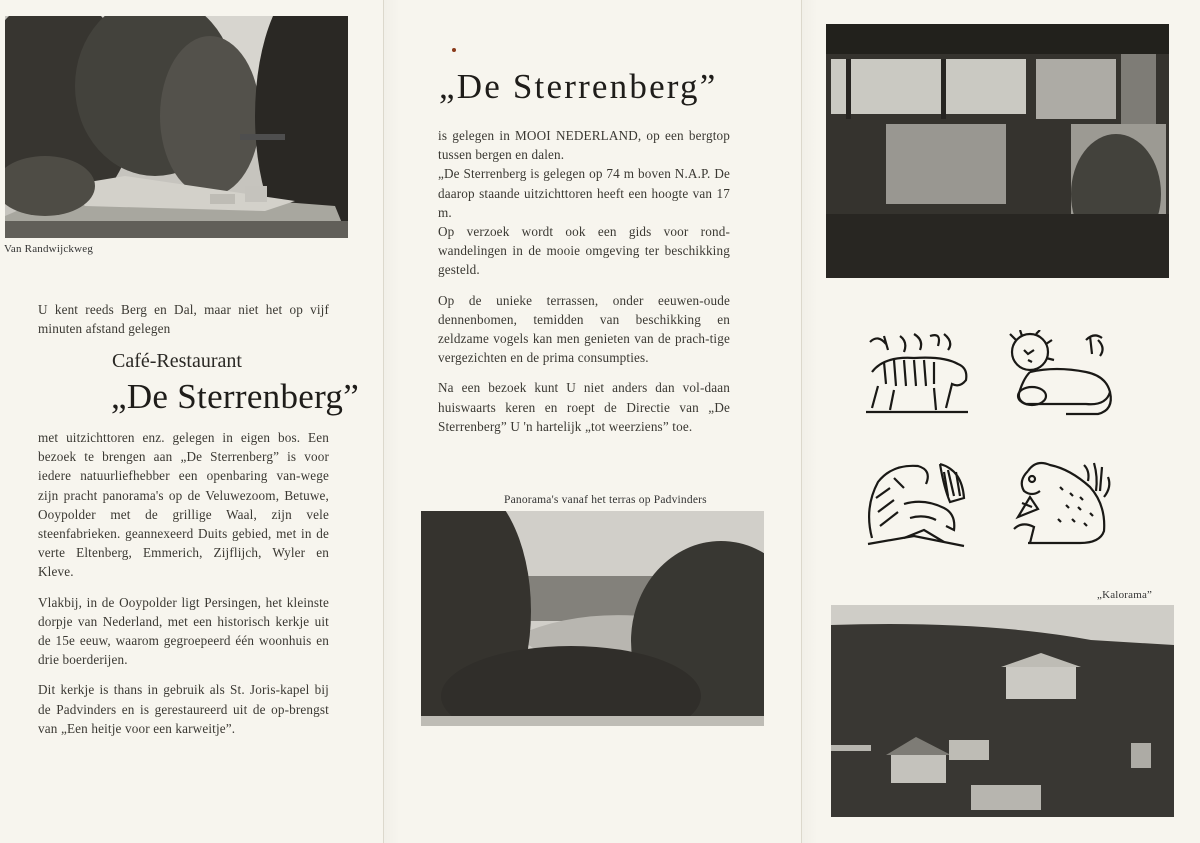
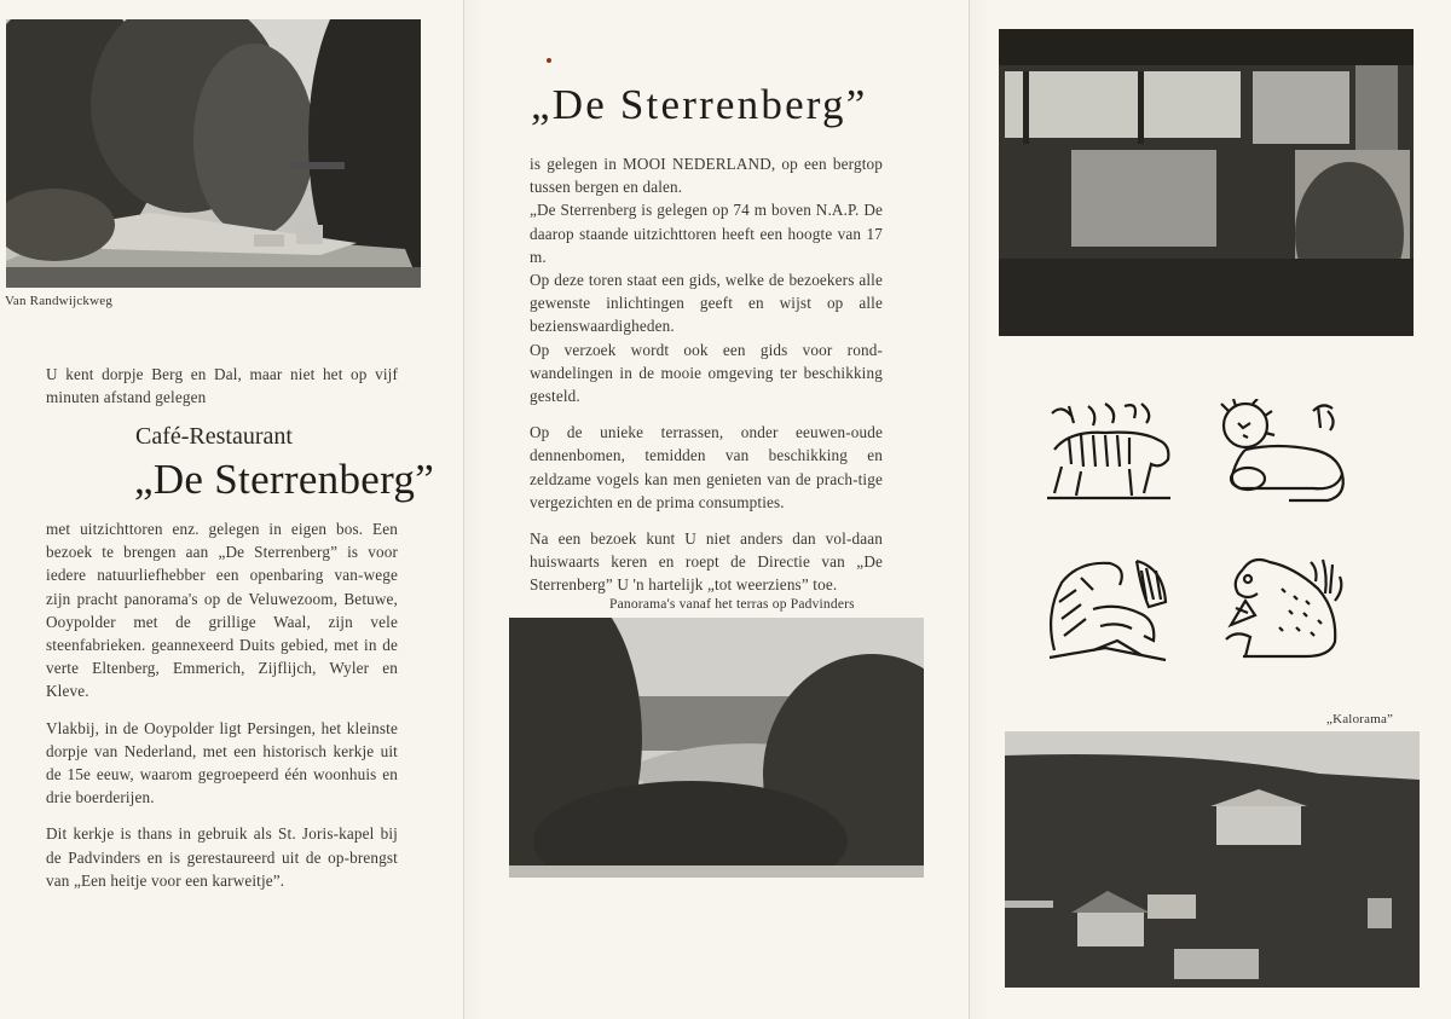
  Van Randwijckweg
- U kent reeds Berg en Dal, maar niet het op vijf minuten afstand gelegen
+ U kent dorpje Berg en Dal, maar niet het op vijf minuten afstand gelegen
  Café-Restaurant
  „De Sterrenberg”
  met uitzichttoren enz. gelegen in eigen bos. Een bezoek te brengen aan „De Sterrenberg” is voor iedere natuurliefhebber een openbaring van-wege zijn pracht panorama's op de Veluwezoom, Betuwe, Ooypolder met de grillige Waal, zijn vele steenfabrieken. geannexeerd Duits gebied, met in de verte Eltenberg, Emmerich, Zijflijch, Wyler en Kleve.
  Vlakbij, in de Ooypolder ligt Persingen, het kleinste dorpje van Nederland, met een historisch kerkje uit de 15e eeuw, waarom gegroepeerd één woonhuis en drie boerderijen.
  Dit kerkje is thans in gebruik als St. Joris-kapel bij de Padvinders en is gerestaureerd uit de op-brengst van „Een heitje voor een karweitje”.
  „De Sterrenberg”
  is gelegen in MOOI NEDERLAND, op een bergtop tussen bergen en dalen.
  „De Sterrenberg is gelegen op 74 m boven N.A.P. De daarop staande uitzichttoren heeft een hoogte van 17 m.
+ Op deze toren staat een gids, welke de bezoekers alle gewenste inlichtingen geeft en wijst op alle bezienswaardigheden.
  Op verzoek wordt ook een gids voor rond-wandelingen in de mooie omgeving ter beschikking gesteld.
  Op de unieke terrassen, onder eeuwen-oude dennenbomen, temidden van beschikking en zeldzame vogels kan men genieten van de prach-tige vergezichten en de prima consumpties.
  Na een bezoek kunt U niet anders dan vol-daan huiswaarts keren en roept de Directie van „De Sterrenberg” U 'n hartelijk „tot weerziens” toe.
  Panorama's vanaf het terras op Padvinders
  „Kalorama”
